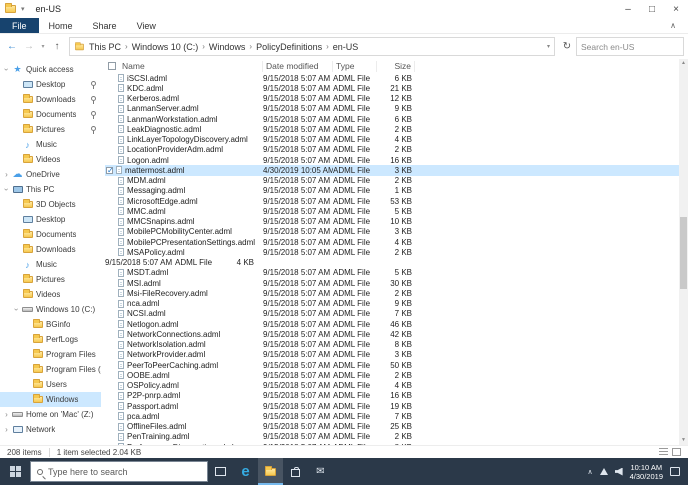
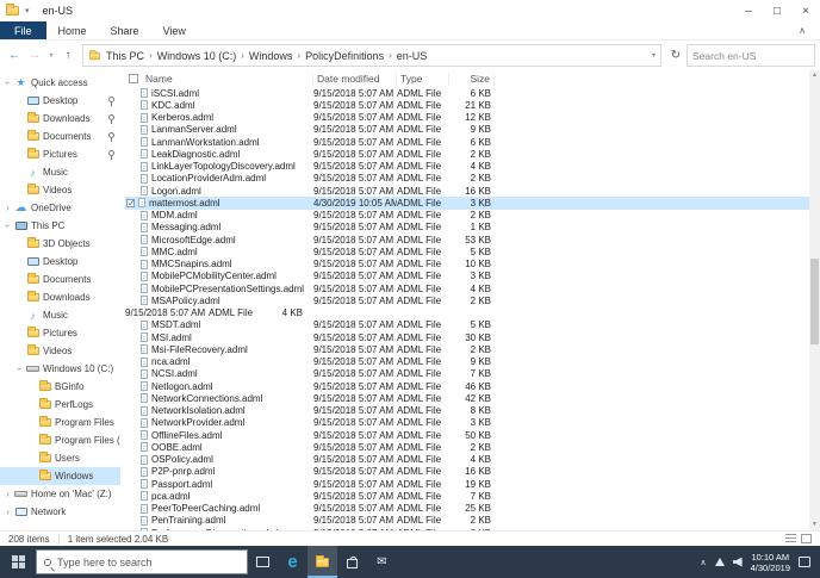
  en-US
  –
  □
  ×
  File
  Home
  Share
  View
  ∧
  ←
  →
  ↑
  This PC
  ›
  Windows 10 (C:)
  ›
  Windows
  ›
  PolicyDefinitions
  ›
  en-US
  ↻
  Search en-US
  ★
  Quick access
  Desktop
  Downloads
  Documents
  Pictures
  ♪
  Music
  Videos
  ›
  ☁
  OneDrive
  This PC
  3D Objects
  Desktop
  Documents
  Downloads
  ♪
  Music
  Pictures
  Videos
  Windows 10 (C:)
  BGinfo
  PerfLogs
  Program Files
  Program Files (
  Users
  Windows
  ›
  Home on 'Mac' (Z:)
  ›
  Network
  Name
  Date modified
  Type
  Size
  iSCSI.adml
  9/15/2018 5:07 AM
  ADML File
  6 KB
  KDC.adml
  9/15/2018 5:07 AM
  ADML File
  21 KB
  Kerberos.adml
  9/15/2018 5:07 AM
  ADML File
  12 KB
  LanmanServer.adml
  9/15/2018 5:07 AM
  ADML File
  9 KB
  LanmanWorkstation.adml
  9/15/2018 5:07 AM
  ADML File
  6 KB
  LeakDiagnostic.adml
  9/15/2018 5:07 AM
  ADML File
  2 KB
  LinkLayerTopologyDiscovery.adml
  9/15/2018 5:07 AM
  ADML File
  4 KB
  LocationProviderAdm.adml
  9/15/2018 5:07 AM
  ADML File
  2 KB
  Logon.adml
  9/15/2018 5:07 AM
  ADML File
  16 KB
  mattermost.adml
  4/30/2019 10:05 AM
  ADML File
  3 KB
  MDM.adml
  9/15/2018 5:07 AM
  ADML File
  2 KB
  Messaging.adml
  9/15/2018 5:07 AM
  ADML File
  1 KB
  MicrosoftEdge.adml
  9/15/2018 5:07 AM
  ADML File
  53 KB
  MMC.adml
  9/15/2018 5:07 AM
  ADML File
  5 KB
  MMCSnapins.adml
  9/15/2018 5:07 AM
  ADML File
  10 KB
  MobilePCMobilityCenter.adml
  9/15/2018 5:07 AM
  ADML File
  3 KB
  MobilePCPresentationSettings.adml
  9/15/2018 5:07 AM
  ADML File
  4 KB
  MSAPolicy.adml
  9/15/2018 5:07 AM
  ADML File
  2 KB
  9/15/2018 5:07 AM
  ADML File
  4 KB
  MSDT.adml
  9/15/2018 5:07 AM
  ADML File
  5 KB
  MSI.adml
  9/15/2018 5:07 AM
  ADML File
  30 KB
  Msi-FileRecovery.adml
  9/15/2018 5:07 AM
  ADML File
  2 KB
  nca.adml
  9/15/2018 5:07 AM
  ADML File
  9 KB
  NCSI.adml
  9/15/2018 5:07 AM
  ADML File
  7 KB
  Netlogon.adml
  9/15/2018 5:07 AM
  ADML File
  46 KB
  NetworkConnections.adml
  9/15/2018 5:07 AM
  ADML File
  42 KB
  NetworkIsolation.adml
  9/15/2018 5:07 AM
  ADML File
  8 KB
  NetworkProvider.adml
  9/15/2018 5:07 AM
  ADML File
  3 KB
- PeerToPeerCaching.adml
+ OfflineFiles.adml
  9/15/2018 5:07 AM
  ADML File
  50 KB
  OOBE.adml
  9/15/2018 5:07 AM
  ADML File
  2 KB
  OSPolicy.adml
  9/15/2018 5:07 AM
  ADML File
  4 KB
  P2P-pnrp.adml
  9/15/2018 5:07 AM
  ADML File
  16 KB
  Passport.adml
  9/15/2018 5:07 AM
  ADML File
  19 KB
  pca.adml
  9/15/2018 5:07 AM
  ADML File
  7 KB
- OfflineFiles.adml
+ PeerToPeerCaching.adml
  9/15/2018 5:07 AM
  ADML File
  25 KB
  PenTraining.adml
  9/15/2018 5:07 AM
  ADML File
  2 KB
  208 items
  1 item selected 2.04 KB
  Type here to search
  e
  ✉
  10:10 AM
  4/30/2019
